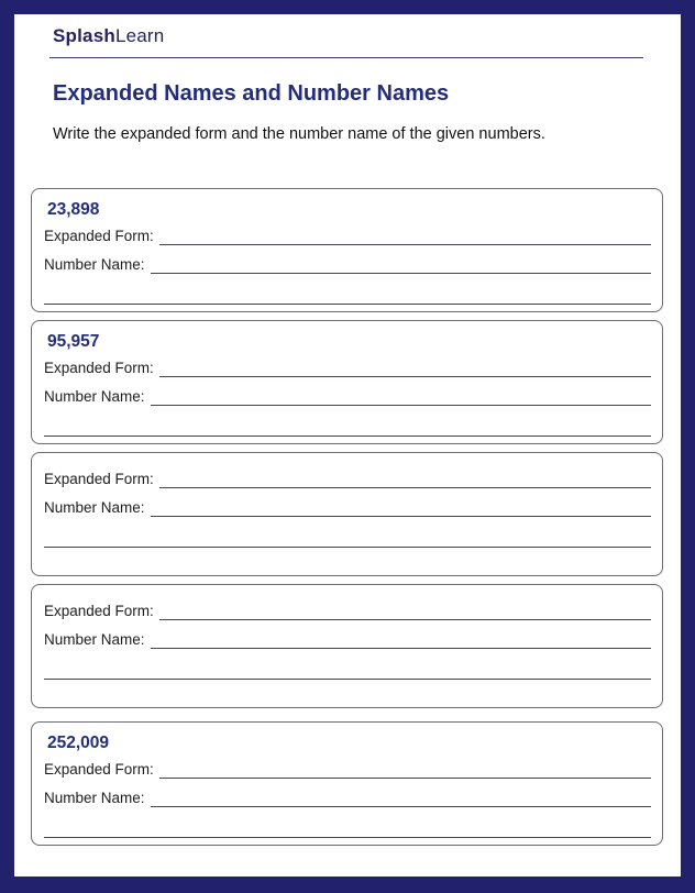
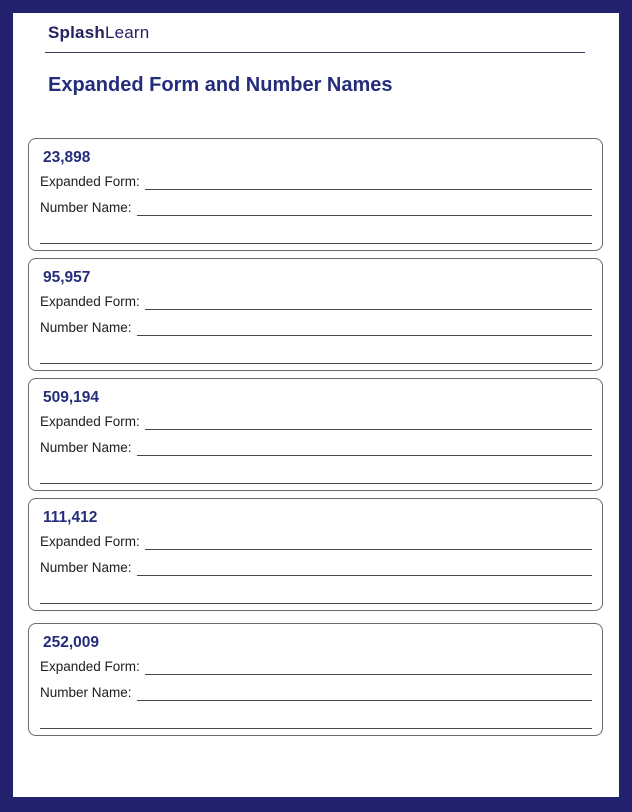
  SplashLearn
- Expanded Names and Number Names
+ Expanded Form and Number Names
- Write the expanded form and the number name of the given numbers.
  23,898
  Expanded Form:
  Number Name:
  95,957
  Expanded Form:
  Number Name:
+ 509,194
  Expanded Form:
  Number Name:
+ 111,412
  Expanded Form:
  Number Name:
  252,009
  Expanded Form:
  Number Name:
